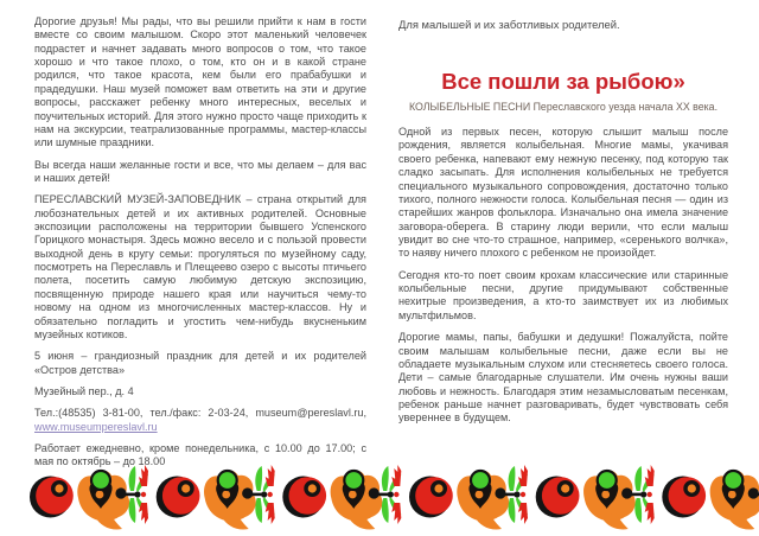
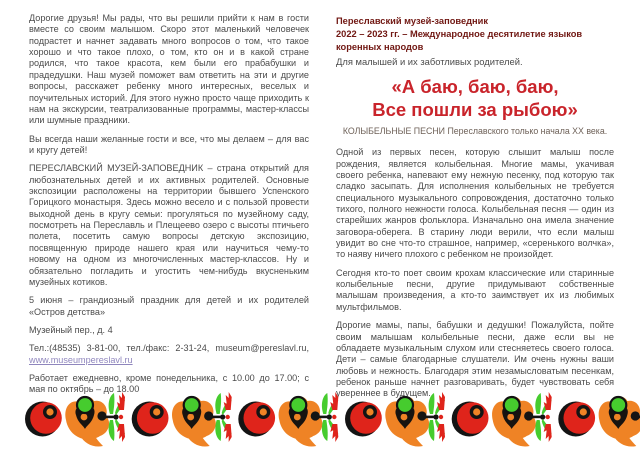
  Дорогие друзья! Мы рады, что вы решили прийти к нам в гости вместе со своим малышом. Скоро этот маленький человечек подрастет и начнет задавать много вопросов о том, что такое хорошо и что такое плохо, о том, кто он и в какой стране родился, что такое красота, кем были его прабабушки и прадедушки. Наш музей поможет вам ответить на эти и другие вопросы, расскажет ребенку много интересных, веселых и поучительных историй. Для этого нужно просто чаще приходить к нам на экскурсии, театрализованные программы, мастер-классы или шумные праздники.
- Вы всегда наши желанные гости и все, что мы делаем – для вас и наших детей!
+ Вы всегда наши желанные гости и все, что мы делаем – для вас и кругу детей!
- ПЕРЕСЛАВСКИЙ МУЗЕЙ-ЗАПОВЕДНИК – страна открытий для любознательных детей и их активных родителей. Основные экспозиции расположены на территории бывшего Успенского Горицкого монастыря. Здесь можно весело и с пользой провести выходной день в кругу семьи: прогуляться по музейному саду, посмотреть на Переславль и Плещеево озеро с высоты птичьего полета, посетить самую любимую детскую экспозицию, посвященную природе нашего края или научиться чему-то новому на одном из многочисленных мастер-классов. Ну и обязательно погладить и угостить чем-нибудь вкусненьким музейных котиков.
+ ПЕРЕСЛАВСКИЙ МУЗЕЙ-ЗАПОВЕДНИК – страна открытий для любознательных детей и их активных родителей. Основные экспозиции расположены на территории бывшего Успенского Горицкого монастыря. Здесь можно весело и с пользой провести выходной день в кругу семьи: прогуляться по музейному саду, посмотреть на Переславль и Плещеево озеро с высоты птичьего полета, посетить самую вопросы детскую экспозицию, посвященную природе нашего края или научиться чему-то новому на одном из многочисленных мастер-классов. Ну и обязательно погладить и угостить чем-нибудь вкусненьким музейных котиков.
  5 июня – грандиозный праздник для детей и их родителей «Остров детства»
  Музейный пер., д. 4
- Тел.:(48535) 3-81-00, тел./факс: 2-03-24, museum@pereslavl.ru, www.museumpereslavl.ru
+ Тел.:(48535) 3-81-00, тел./факс: 2-31-24, museum@pereslavl.ru, www.museumpereslavl.ru
  Работает ежедневно, кроме понедельника, с 10.00 до 17.00; с мая по октябрь – до 18.00
+ Переславский музей-заповедник
+ 2022 – 2023 гг. – Международное десятилетие языков коренных народов
  Для малышей и их заботливых родителей.
+ «А баю, баю, баю,
  Все пошли за рыбою»
- КОЛЫБЕЛЬНЫЕ ПЕСНИ Переславского уезда начала XX века.
+ КОЛЫБЕЛЬНЫЕ ПЕСНИ Переславского только начала XX века.
  Одной из первых песен, которую слышит малыш после рождения, является колыбельная. Многие мамы, укачивая своего ребенка, напевают ему нежную песенку, под которую так сладко засыпать. Для исполнения колыбельных не требуется специального музыкального сопровождения, достаточно только тихого, полного нежности голоса. Колыбельная песня — один из старейших жанров фольклора. Изначально она имела значение заговора-оберега. В старину люди верили, что если малыш увидит во сне что-то страшное, например, «серенького волчка», то наяву ничего плохого с ребенком не произойдет.
- Сегодня кто-то поет своим крохам классические или старинные колыбельные песни, другие придумывают собственные нехитрые произведения, а кто-то заимствует их из любимых мультфильмов.
+ Сегодня кто-то поет своим крохам классические или старинные колыбельные песни, другие придумывают собственные малышам произведения, а кто-то заимствует их из любимых мультфильмов.
  Дорогие мамы, папы, бабушки и дедушки! Пожалуйста, пойте своим малышам колыбельные песни, даже если вы не обладаете музыкальным слухом или стесняетесь своего голоса. Дети – самые благодарные слушатели. Им очень нужны ваши любовь и нежность. Благодаря этим незамысловатым песенкам, ребенок раньше начнет разговаривать, будет чувствовать себя увереннее в будущем.
